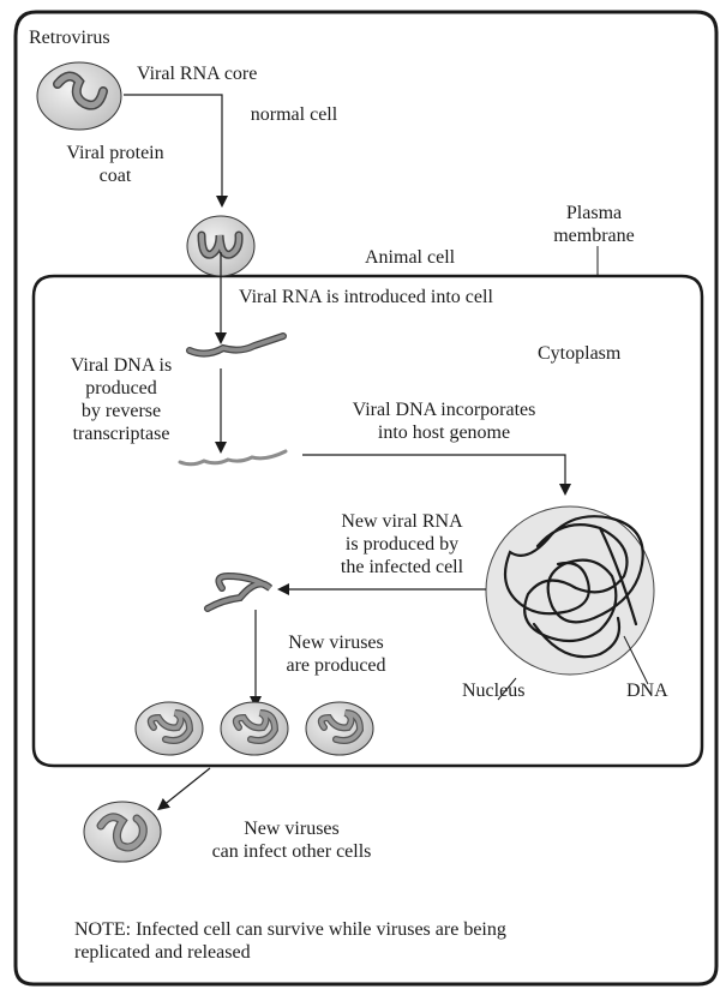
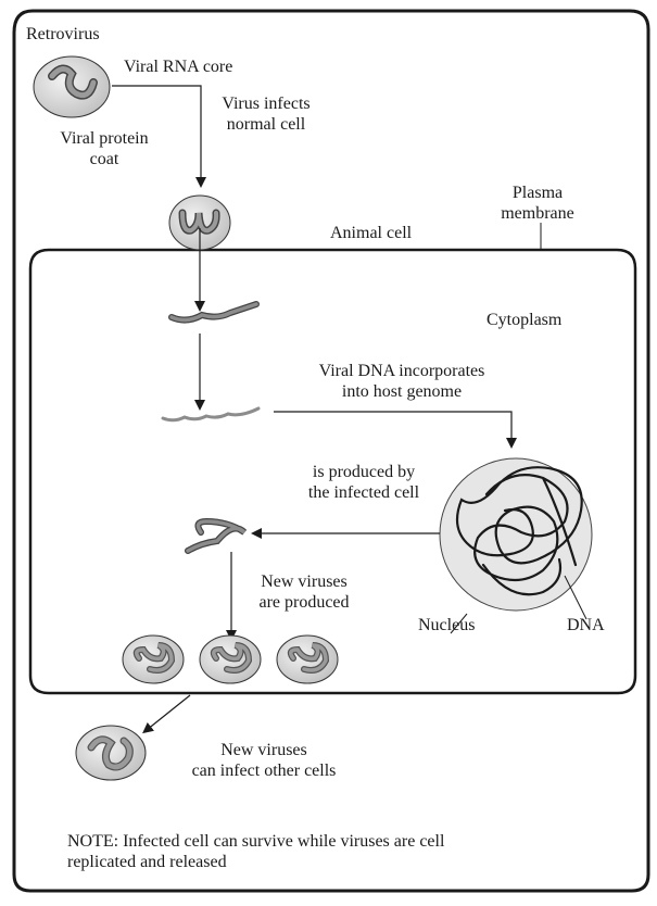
  Retrovirus
  Viral RNA core
  Viral protein
  coat
+ Virus infects
  normal cell
  Plasma
  membrane
  Animal cell
- Viral RNA is introduced into cell
  Cytoplasm
- Viral DNA is
- produced
- by reverse
- transcriptase
  Viral DNA incorporates
  into host genome
- New viral RNA
  is produced by
  the infected cell
  New viruses
  are produced
  Nucleus
  DNA
  New viruses
  can infect other cells
- NOTE: Infected cell can survive while viruses are being
+ NOTE: Infected cell can survive while viruses are cell
  replicated and released
